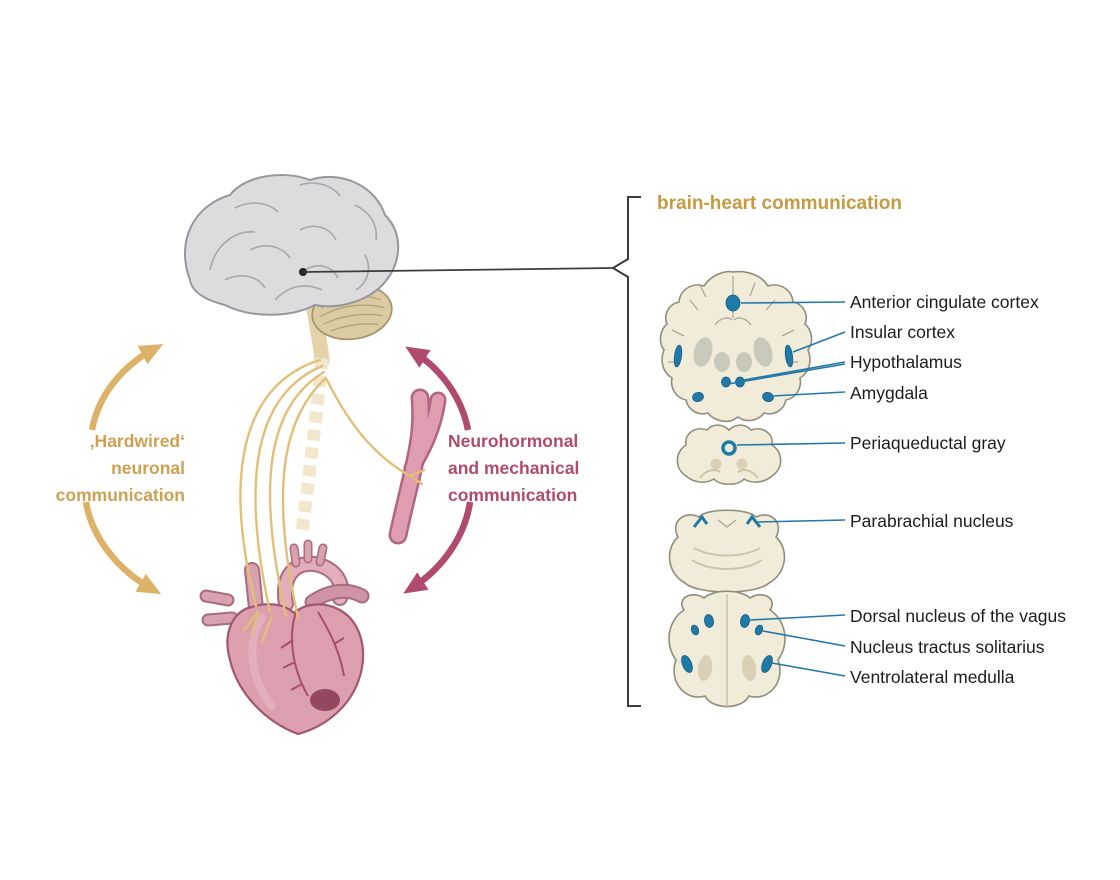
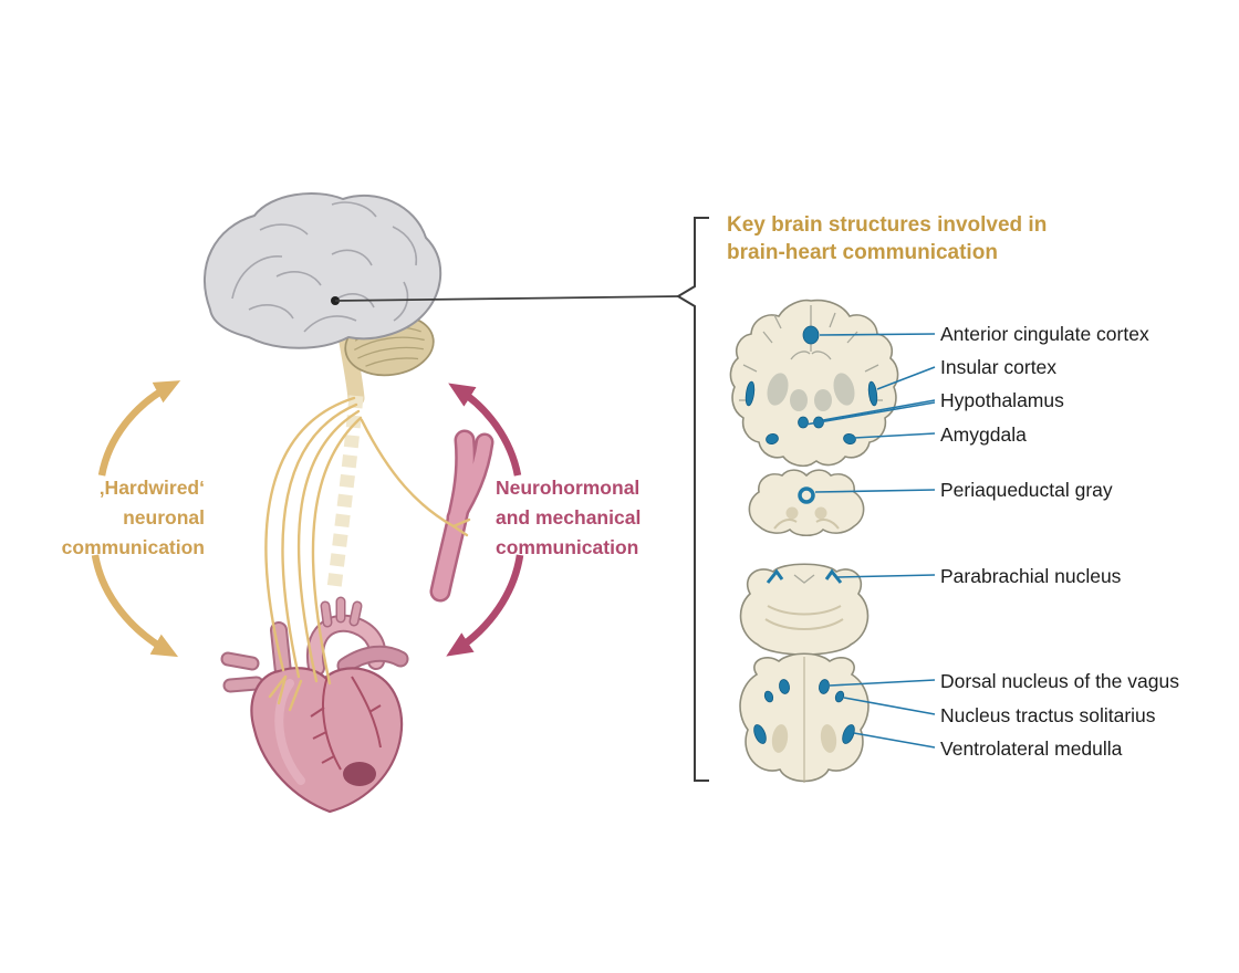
+ Key brain structures involved in
  brain-heart communication
  ‚Hardwired‘
  neuronal
  communication
  Neurohormonal
  and mechanical
  communication
  Anterior cingulate cortex
  Insular cortex
  Hypothalamus
  Amygdala
  Periaqueductal gray
  Parabrachial nucleus
  Dorsal nucleus of the vagus
  Nucleus tractus solitarius
  Ventrolateral medulla
